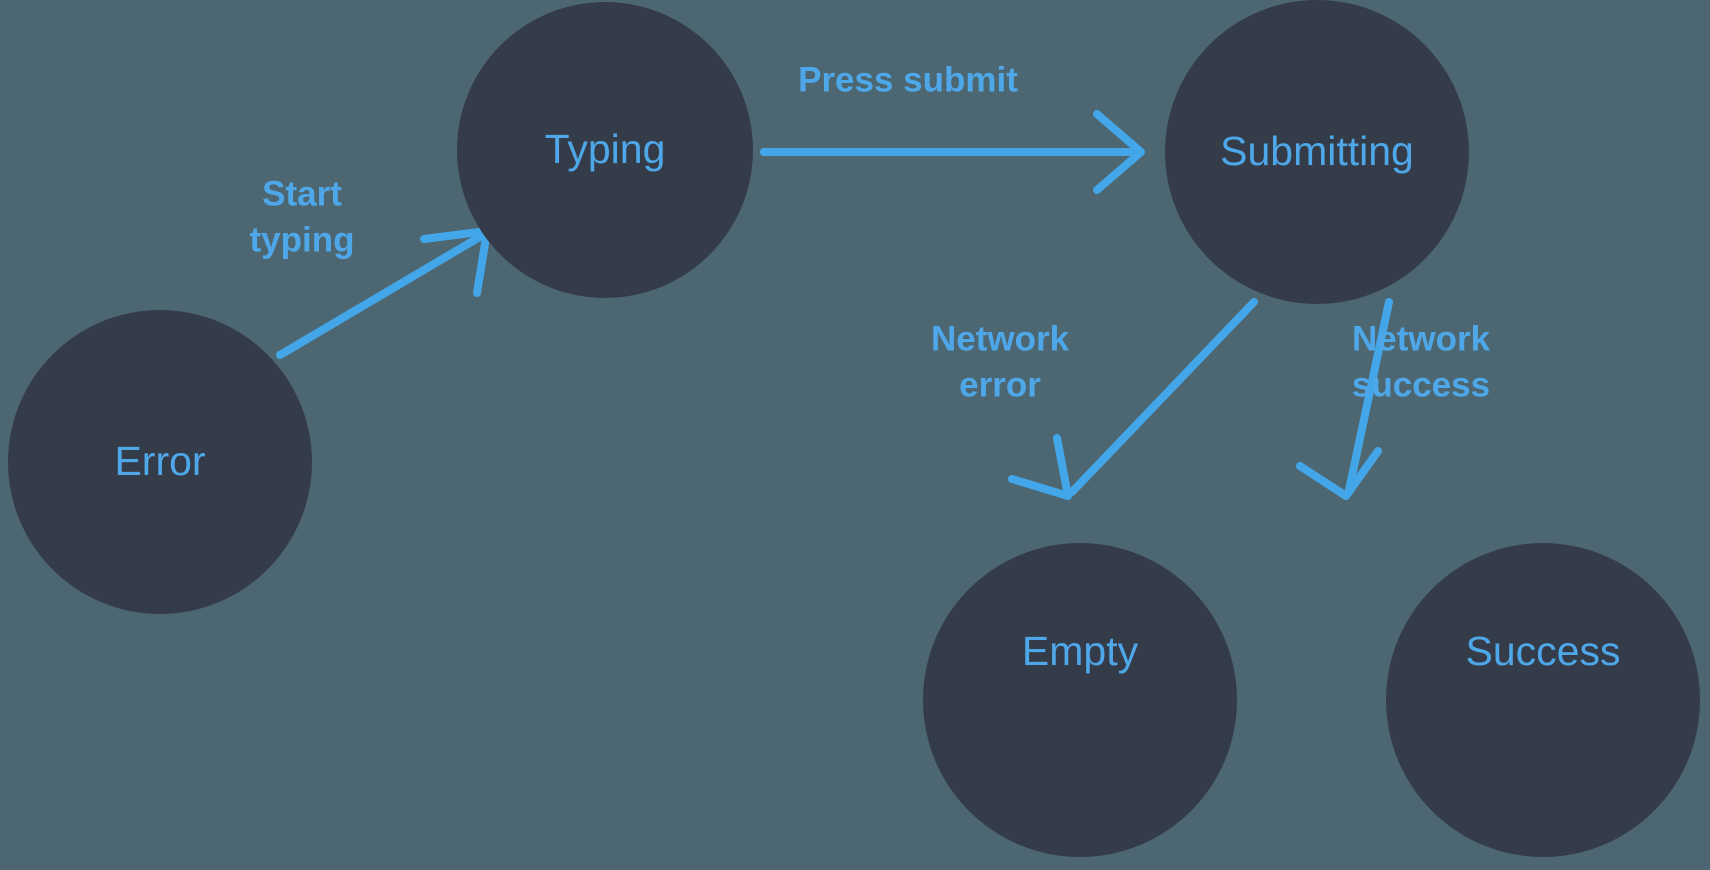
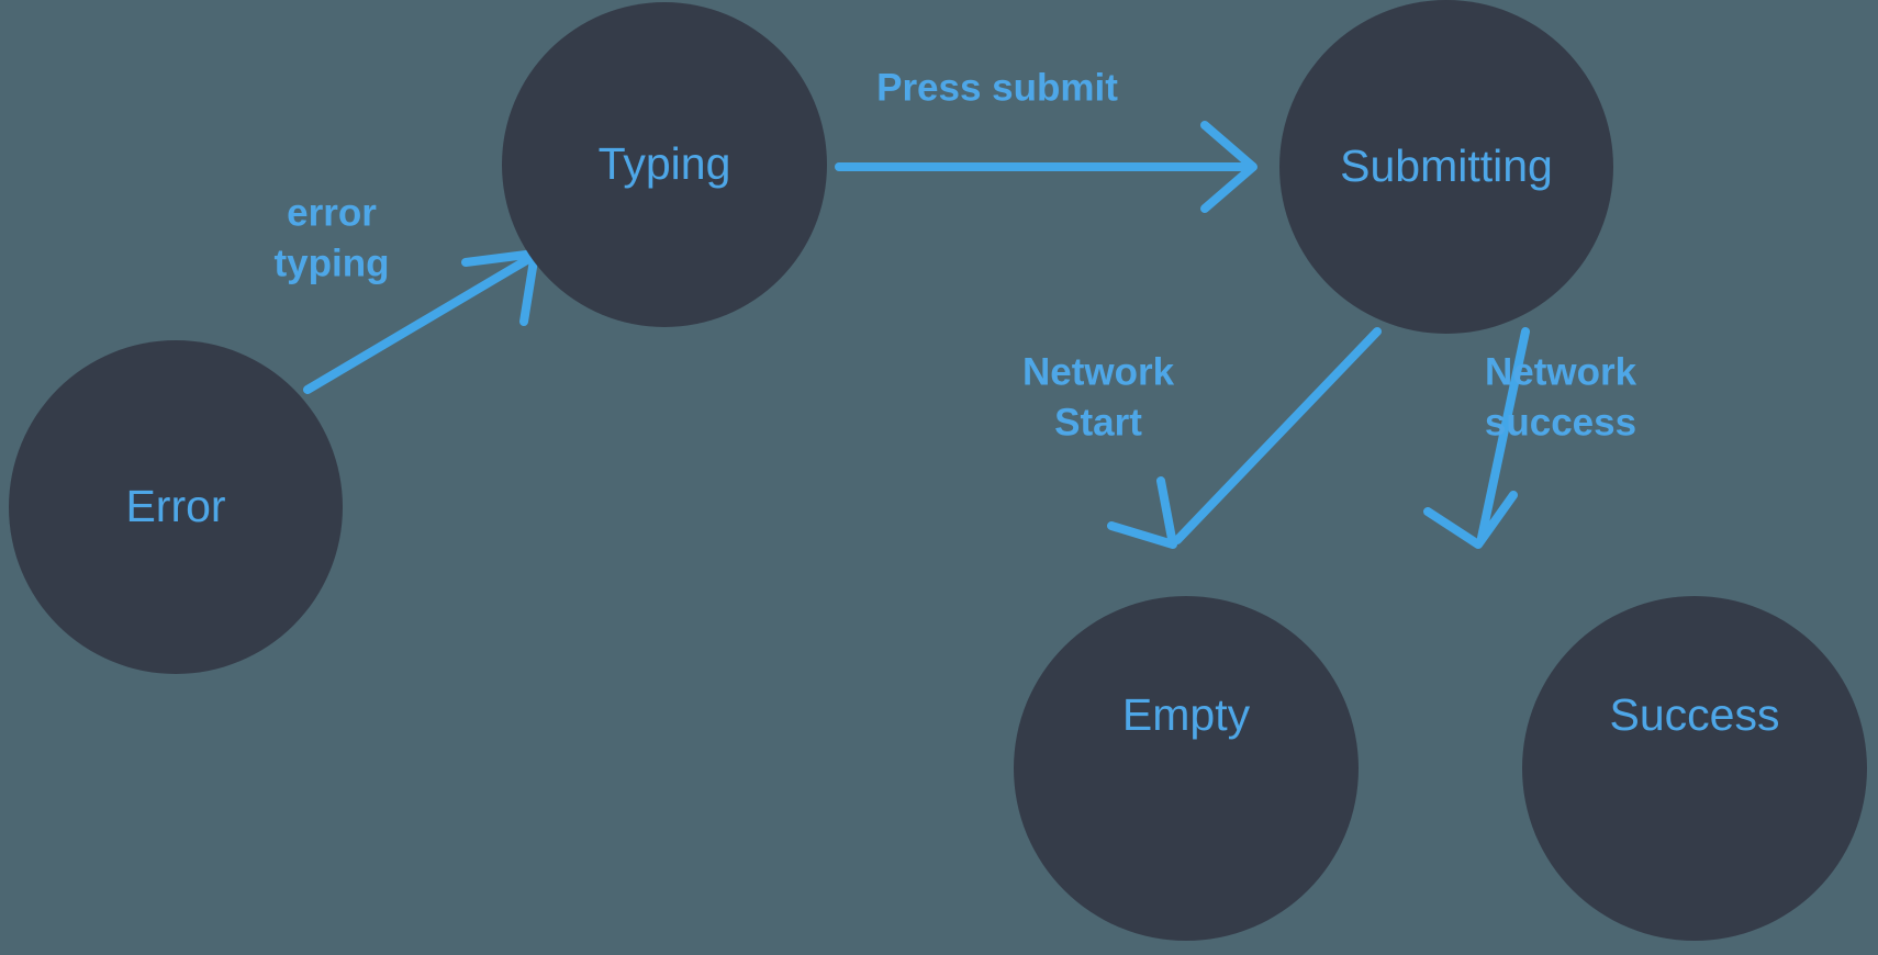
- Start
+ error
  typing
  Press submit
  Network
- error
+ Start
  Network
  success
  Error
  Typing
  Submitting
  Empty
  Success
